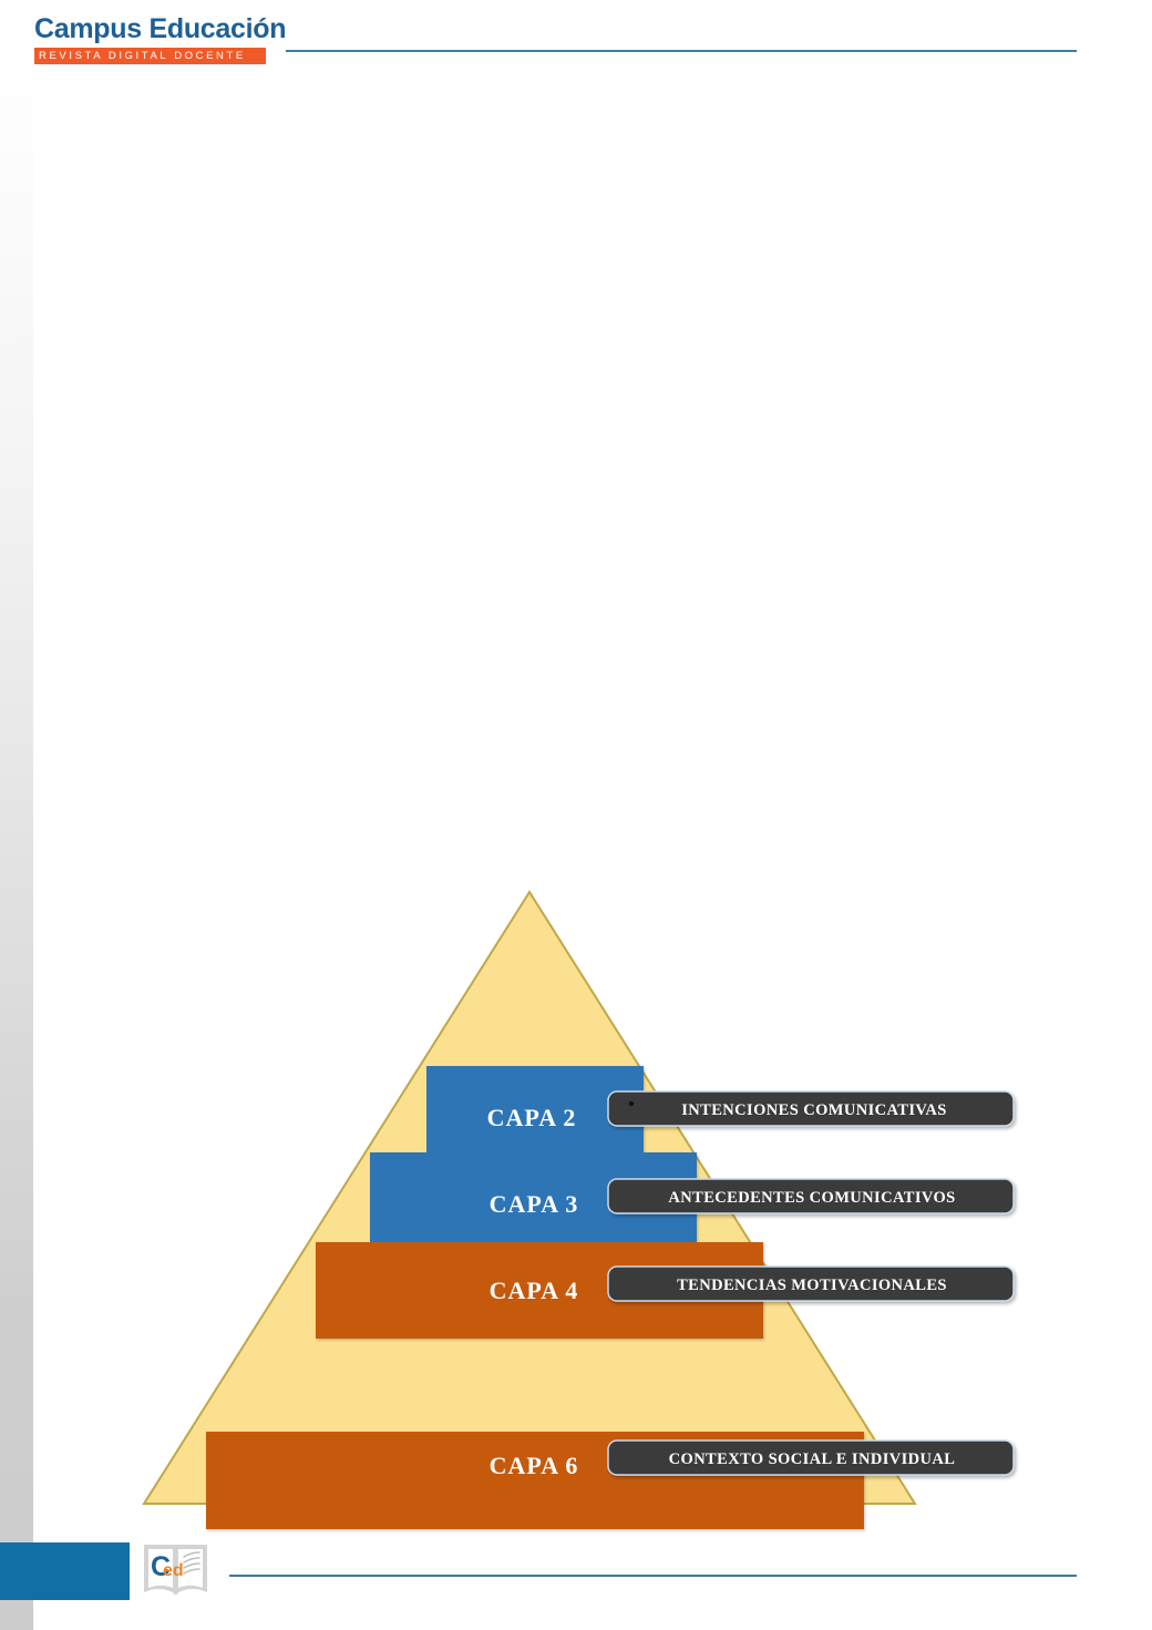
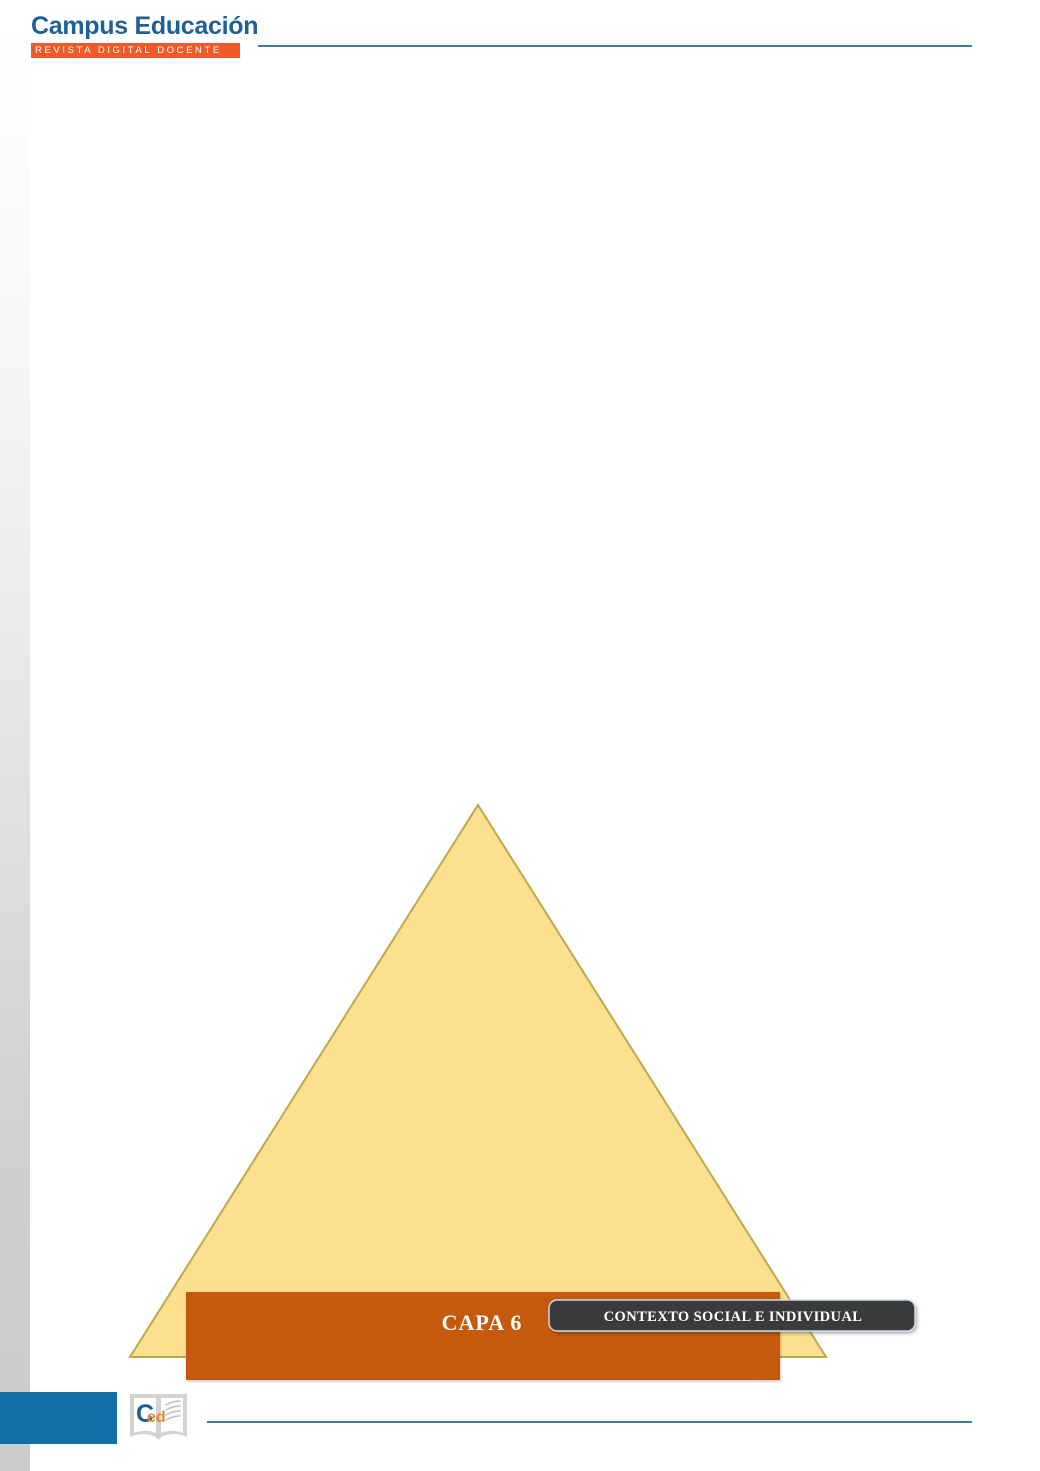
  Campus Educación
  REVISTA DIGITAL DOCENTE
- CAPA 2
- INTENCIONES COMUNICATIVAS
- CAPA 3
- ANTECEDENTES COMUNICATIVOS
- CAPA 4
- TENDENCIAS MOTIVACIONALES
  CAPA 6
  CONTEXTO SOCIAL E INDIVIDUAL
  C
  ed
